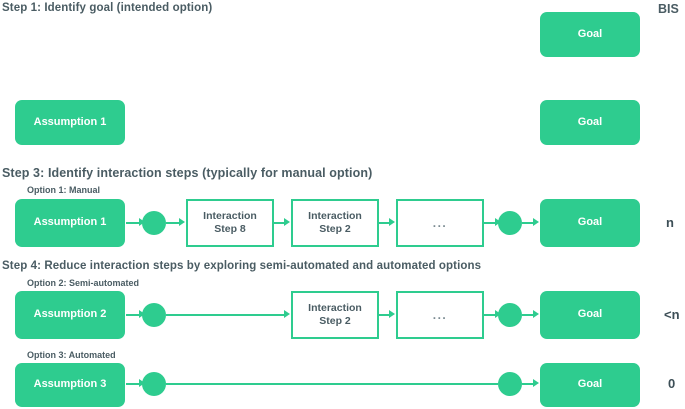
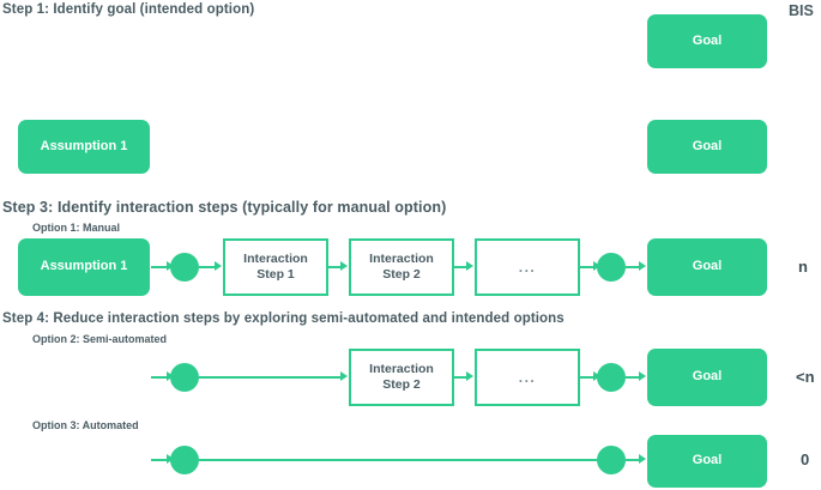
  BIS
  Step 1: Identify goal (intended option)
  Goal
  Assumption 1
  Goal
  Step 3: Identify interaction steps (typically for manual option)
  Option 1: Manual
  Assumption 1
  Interaction
- Step 8
+ Step 1
  Interaction
  Step 2
  ...
  Goal
  n
- Step 4: Reduce interaction steps by exploring semi-automated and automated options
+ Step 4: Reduce interaction steps by exploring semi-automated and intended options
  Option 2: Semi-automated
- Assumption 2
  Interaction
  Step 2
  ...
  Goal
  <n
  Option 3: Automated
- Assumption 3
  Goal
  0
